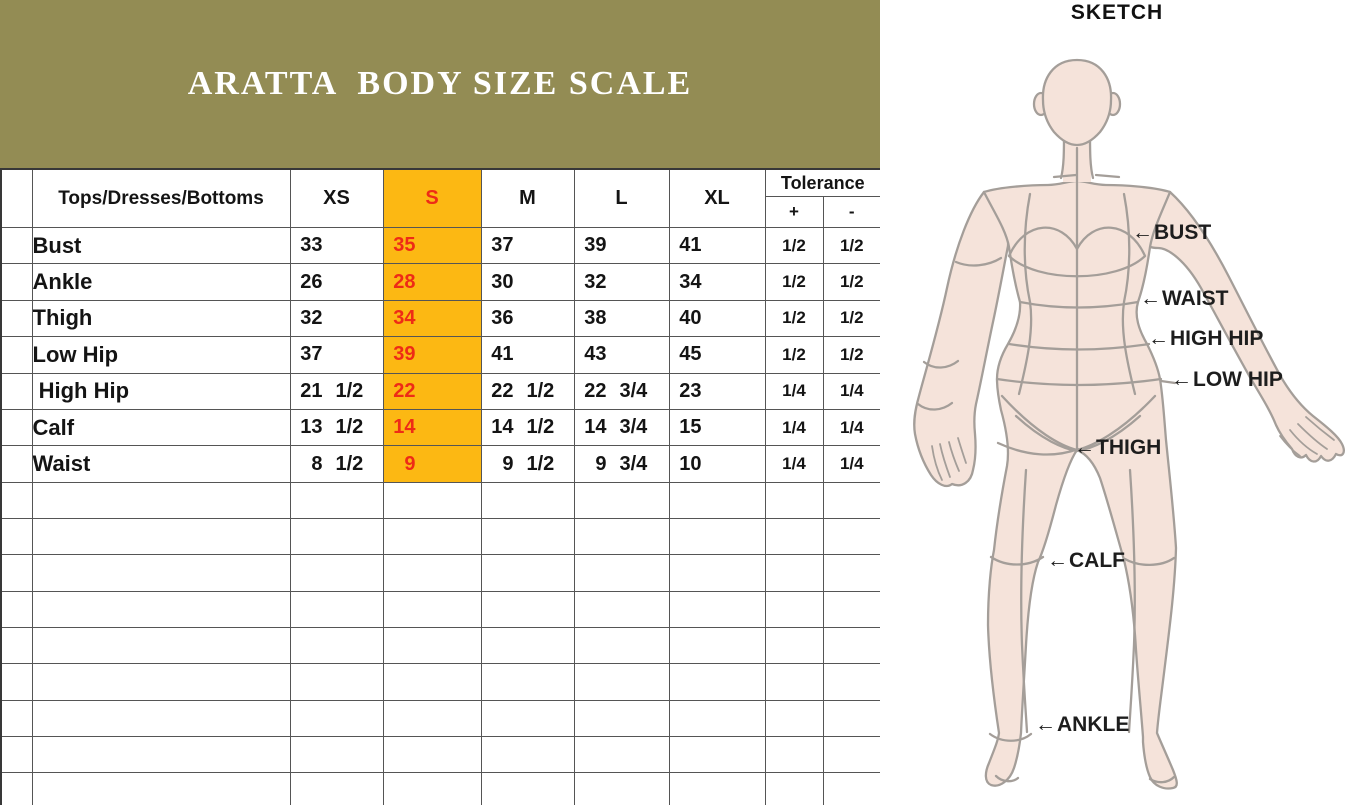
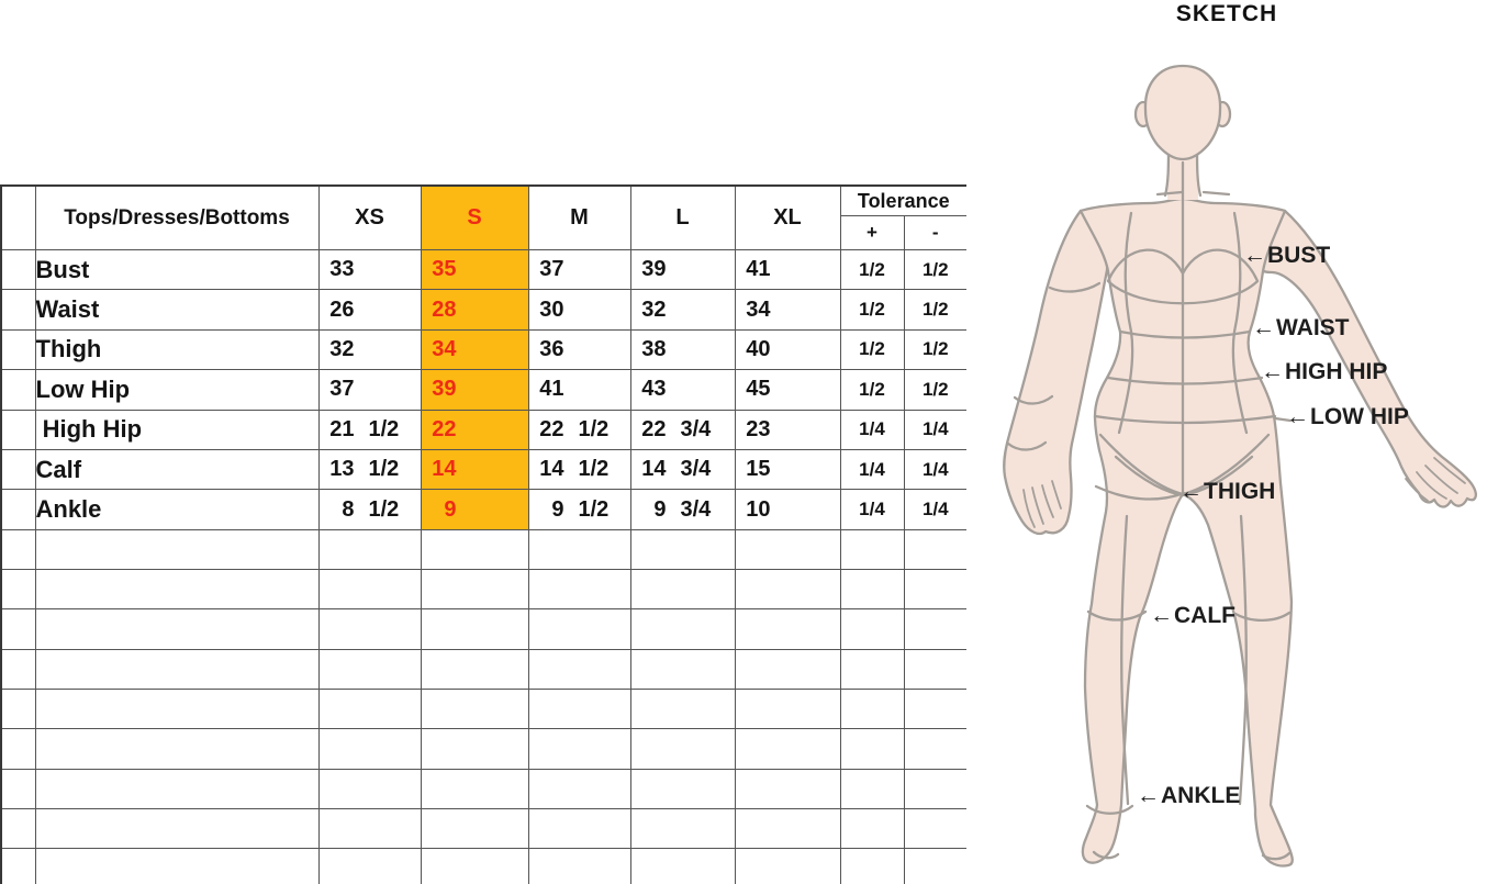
- ARATTA BODY SIZE SCALE
  	Tops/Dresses/Bottoms	XS	S	M	L	XL	Tolerance
  +	-
  	Bust	33	35	37	39	41	1/2	1/2
- 	Ankle	26	28	30	32	34	1/2	1/2
+ 	Waist	26	28	30	32	34	1/2	1/2
  	Thigh	32	34	36	38	40	1/2	1/2
  	Low Hip	37	39	41	43	45	1/2	1/2
  	High Hip	21 1/2	22	22 1/2	22 3/4	23	1/4	1/4
  	Calf	13 1/2	14	14 1/2	14 3/4	15	1/4	1/4
- 	Waist	8 1/2	9	9 1/2	9 3/4	10	1/4	1/4
+ 	Ankle	8 1/2	9	9 1/2	9 3/4	10	1/4	1/4
  SKETCH
  ←BUST
  ←WAIST
  ←HIGH HIP
  ←LOW HIP
  ←THIGH
  ←CALF
  ←ANKLE
